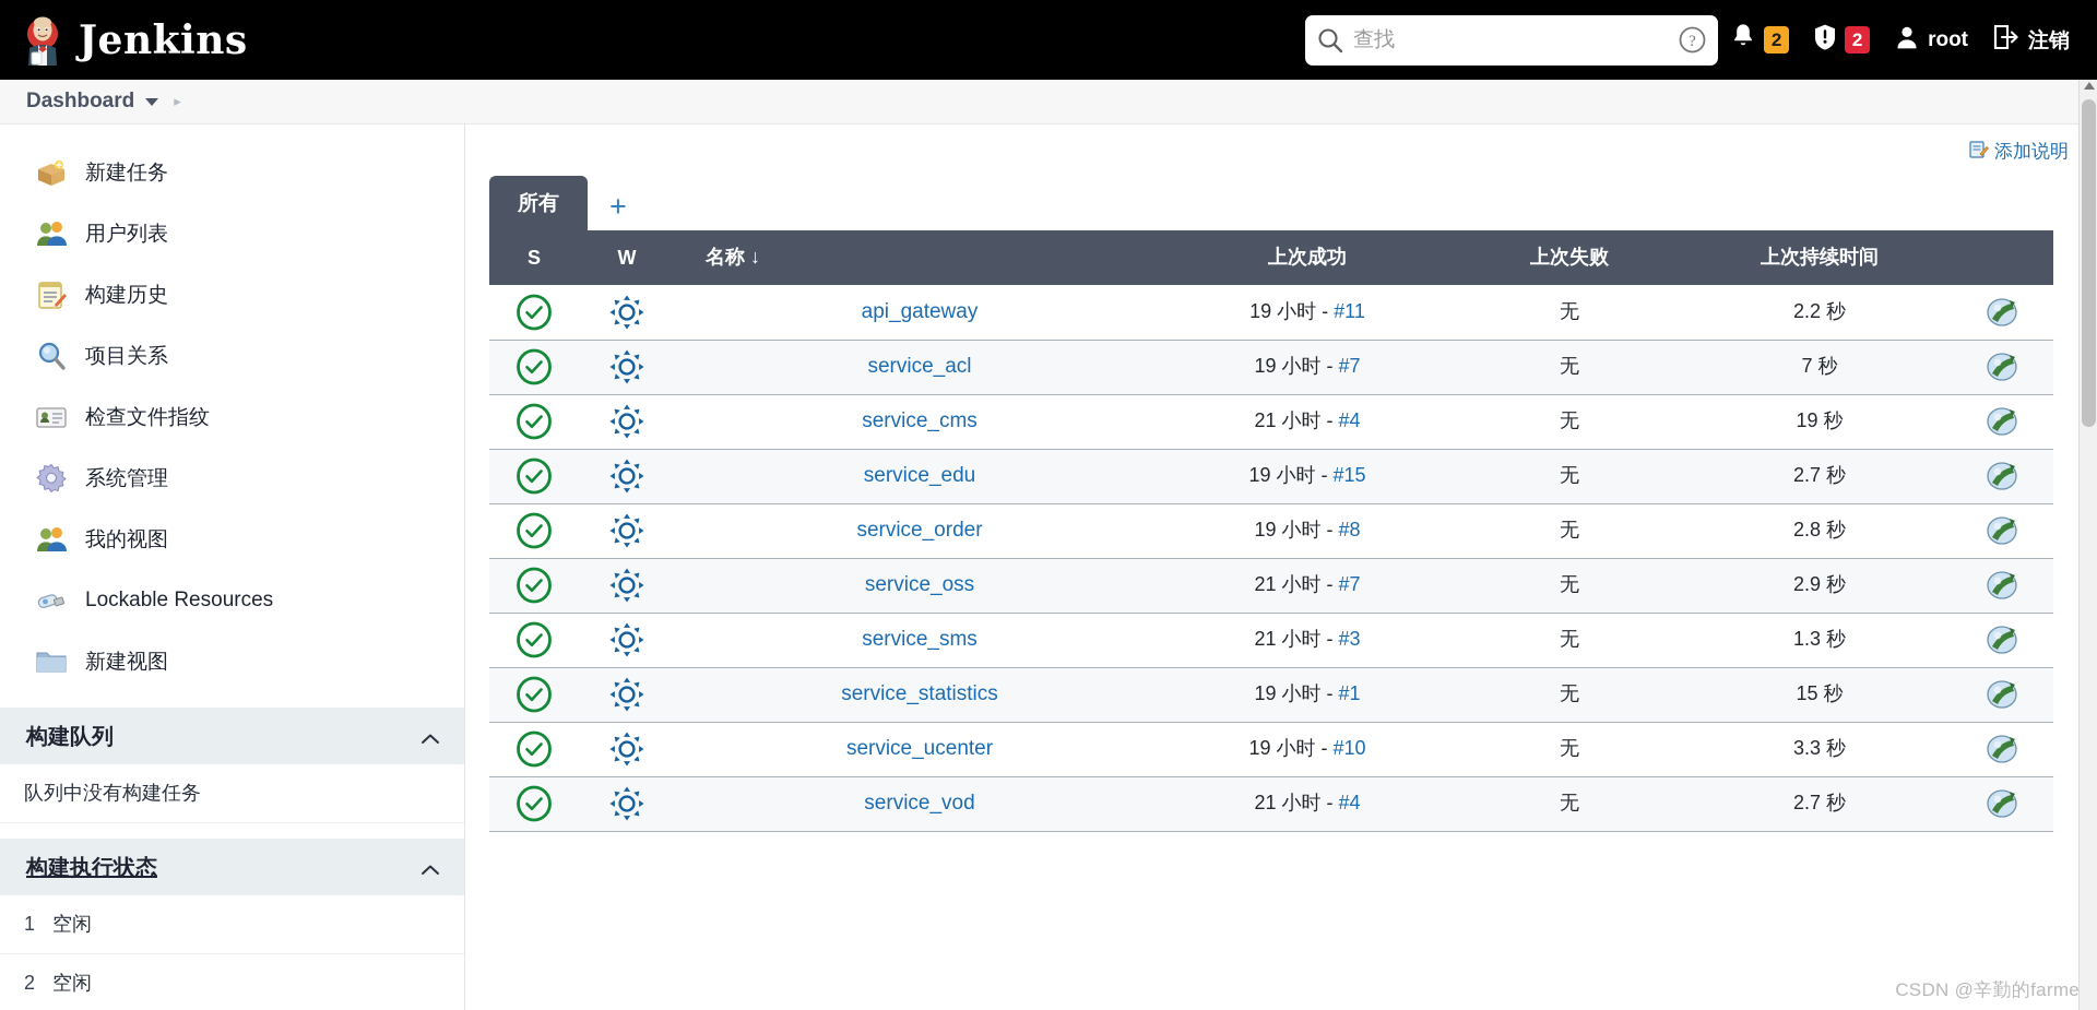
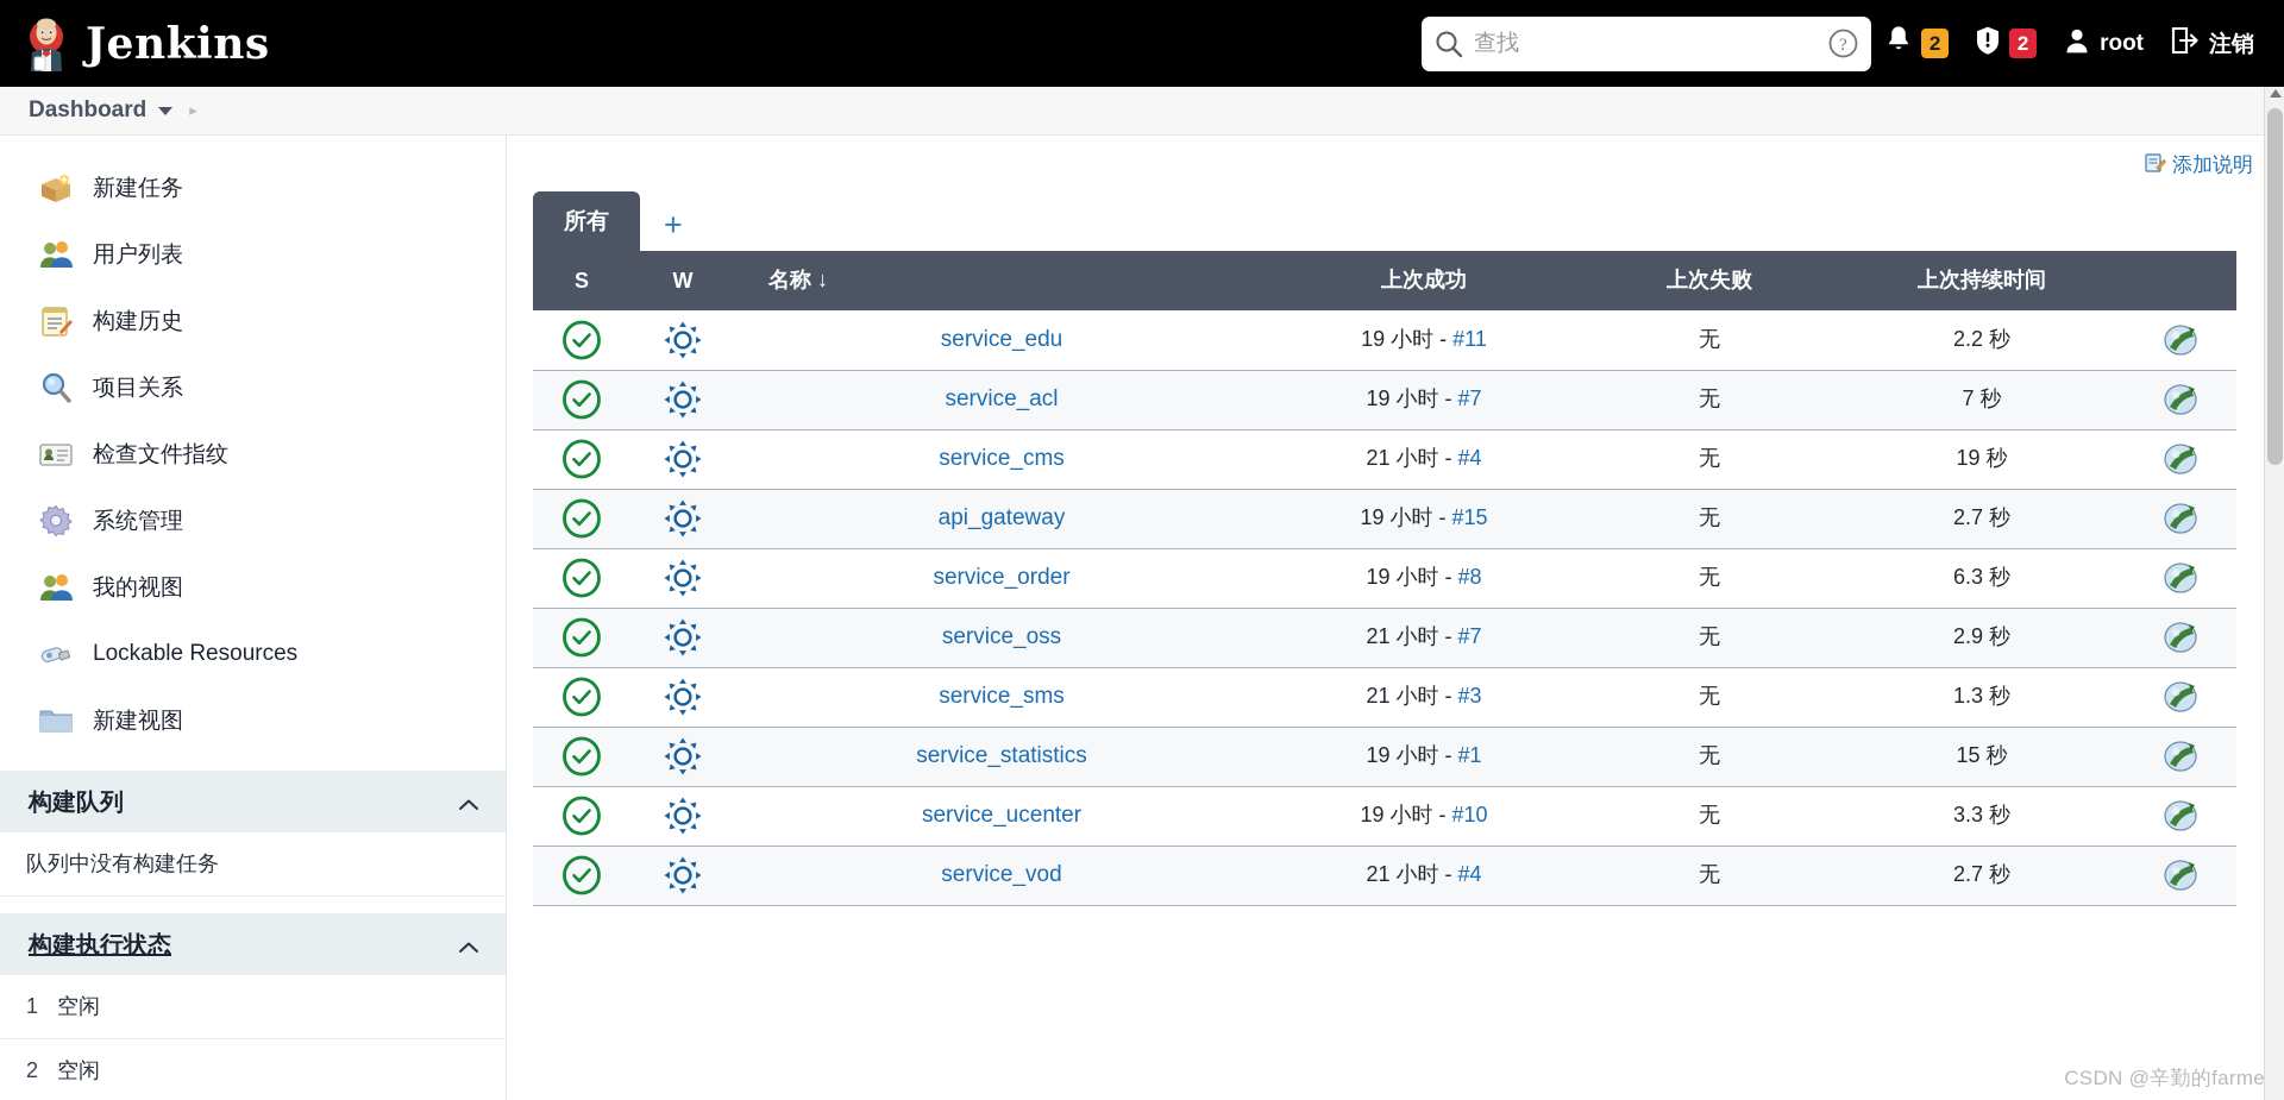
  Jenkins
  查找
  ?
  2
  2
  root
  注销
  Dashboard
  ▸
  新建任务
  用户列表
  构建历史
  项目关系
  检查文件指纹
  系统管理
  我的视图
  Lockable Resources
  新建视图
  构建队列
  队列中没有构建任务
  构建执行状态
  1
  空闲
  2
  空闲
  添加说明
  所有
  +
  S	W	名称 ↓	上次成功	上次失败	上次持续时间
- 		api_gateway	19 小时 - #11	无	2.2 秒
+ 		service_edu	19 小时 - #11	无	2.2 秒
  		service_acl	19 小时 - #7	无	7 秒
  		service_cms	21 小时 - #4	无	19 秒
- 		service_edu	19 小时 - #15	无	2.7 秒
+ 		api_gateway	19 小时 - #15	无	2.7 秒
- 		service_order	19 小时 - #8	无	2.8 秒
+ 		service_order	19 小时 - #8	无	6.3 秒
  		service_oss	21 小时 - #7	无	2.9 秒
  		service_sms	21 小时 - #3	无	1.3 秒
  		service_statistics	19 小时 - #1	无	15 秒
  		service_ucenter	19 小时 - #10	无	3.3 秒
  		service_vod	21 小时 - #4	无	2.7 秒
  CSDN @辛勤的farme
